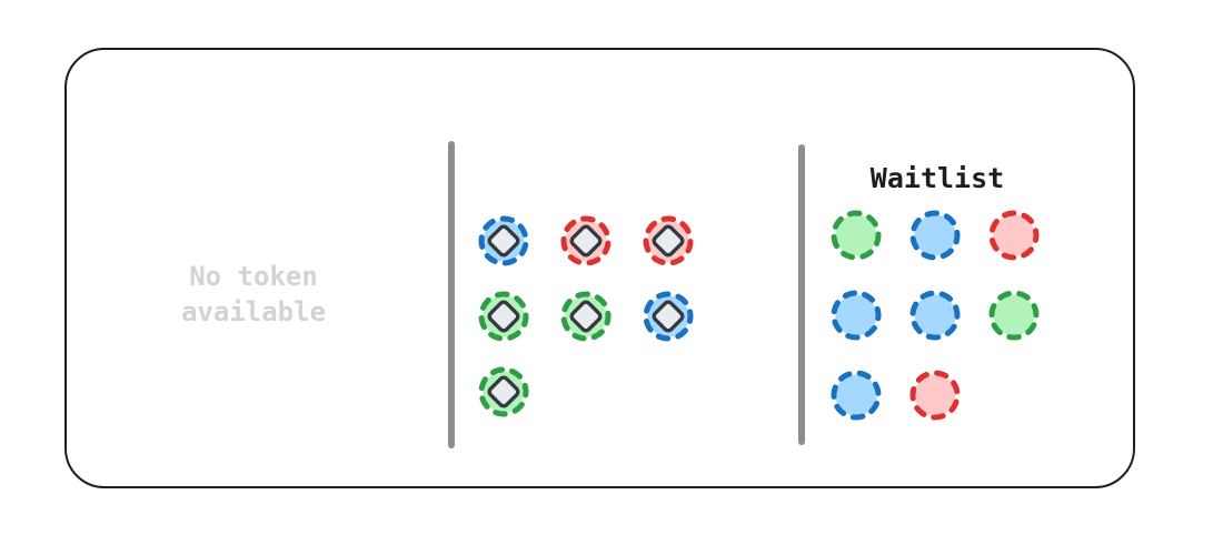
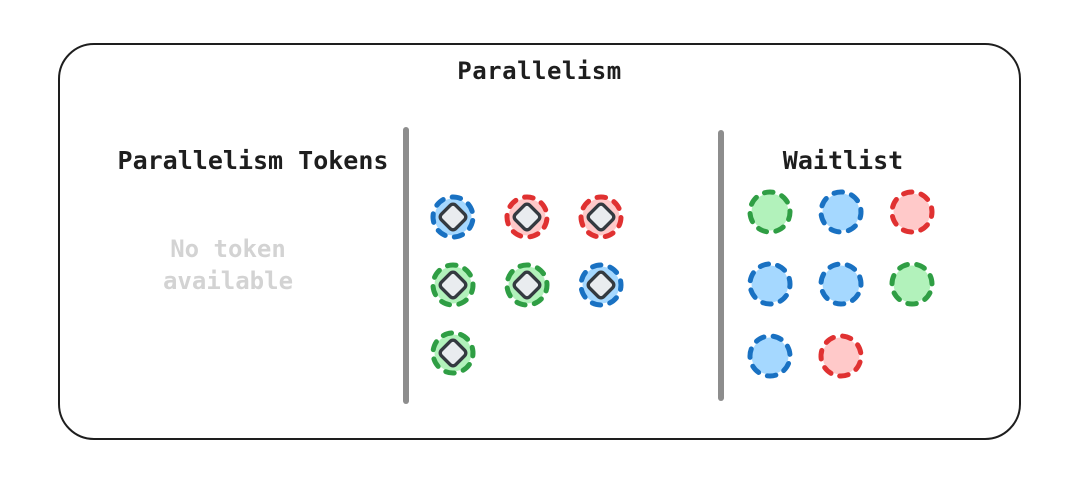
+ Parallelism
+ Parallelism Tokens
  Waitlist
  No token
  available
